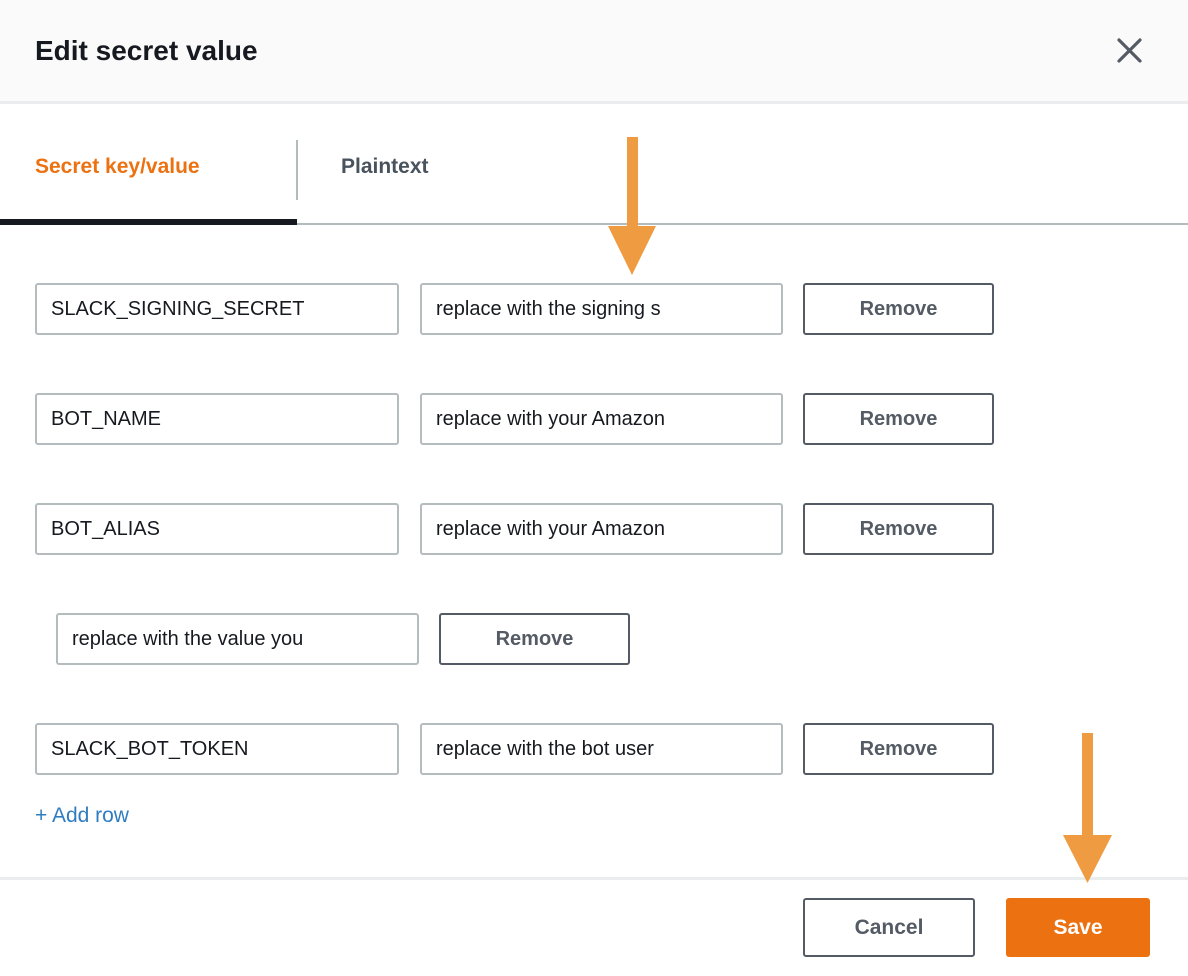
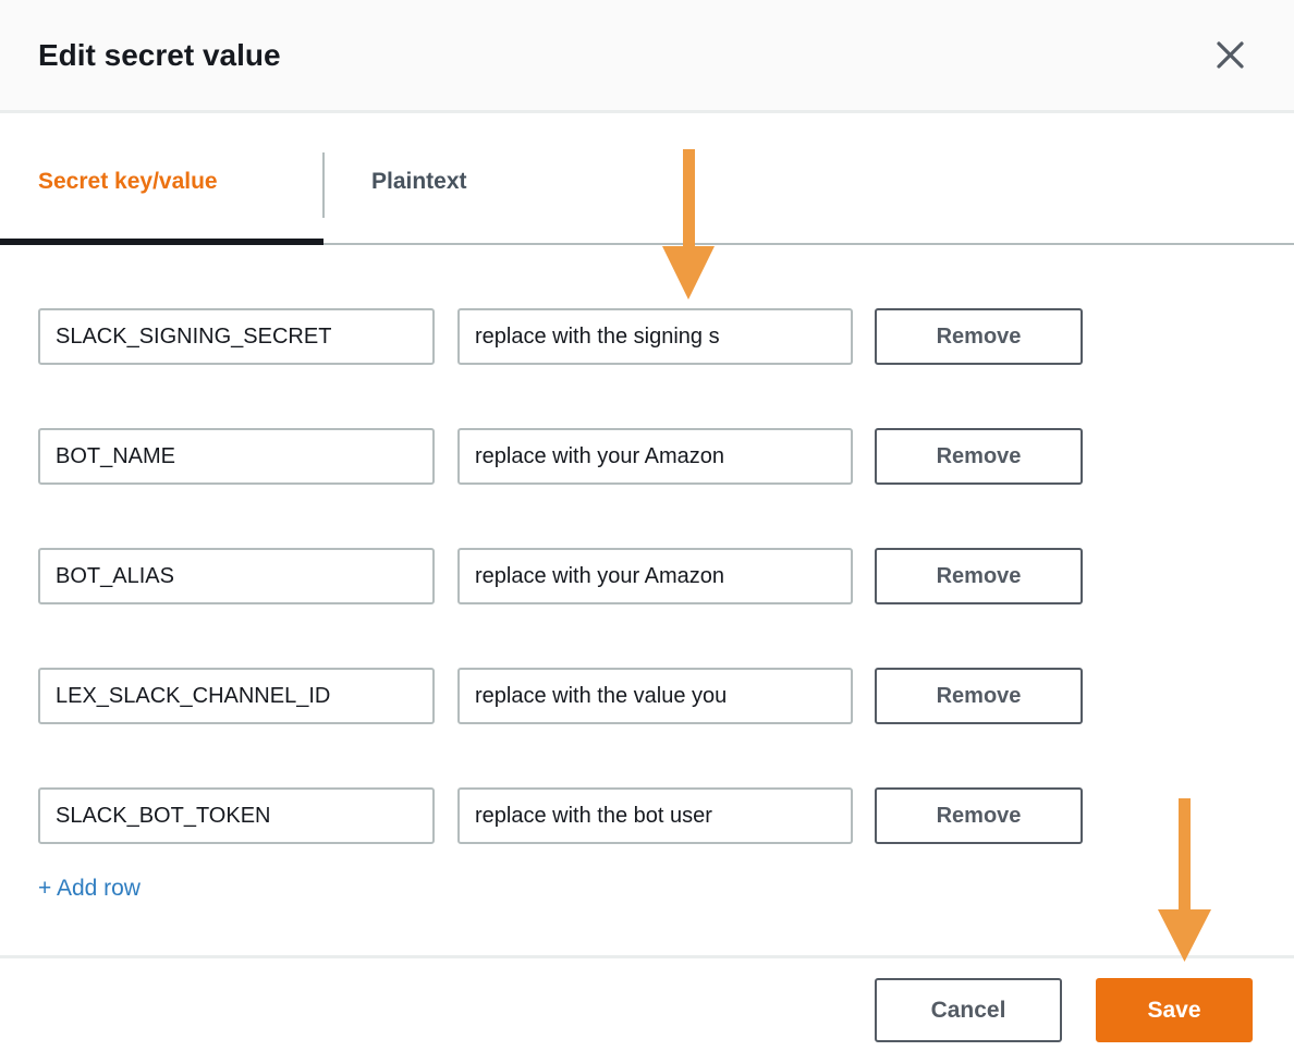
  Edit secret value
  Secret key/value
  Plaintext
  SLACK_SIGNING_SECRET
  replace with the signing s
  Remove
  BOT_NAME
  replace with your Amazon
  Remove
  BOT_ALIAS
  replace with your Amazon
  Remove
+ LEX_SLACK_CHANNEL_ID
  replace with the value you
  Remove
  SLACK_BOT_TOKEN
  replace with the bot user
  Remove
  + Add row
  Cancel
  Save
